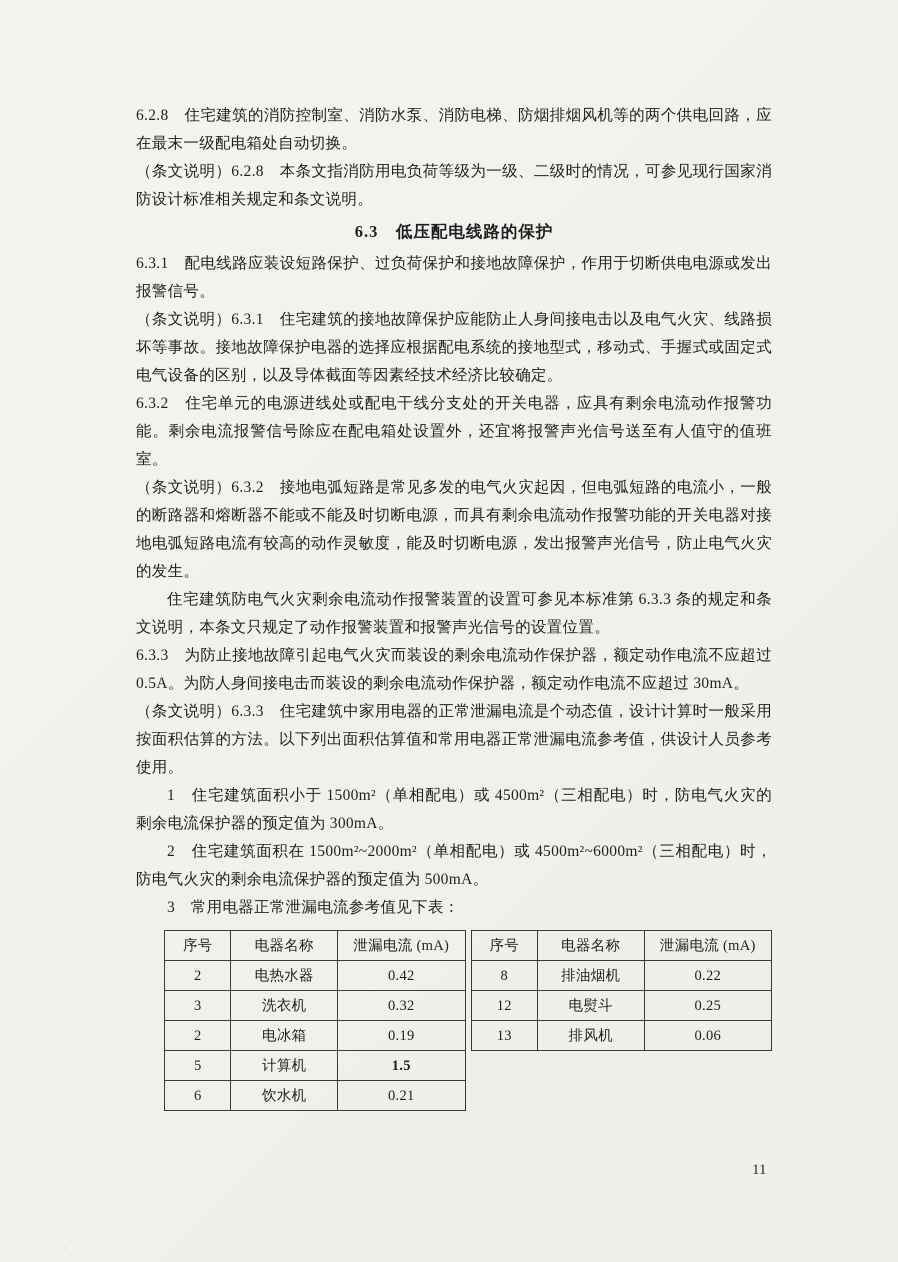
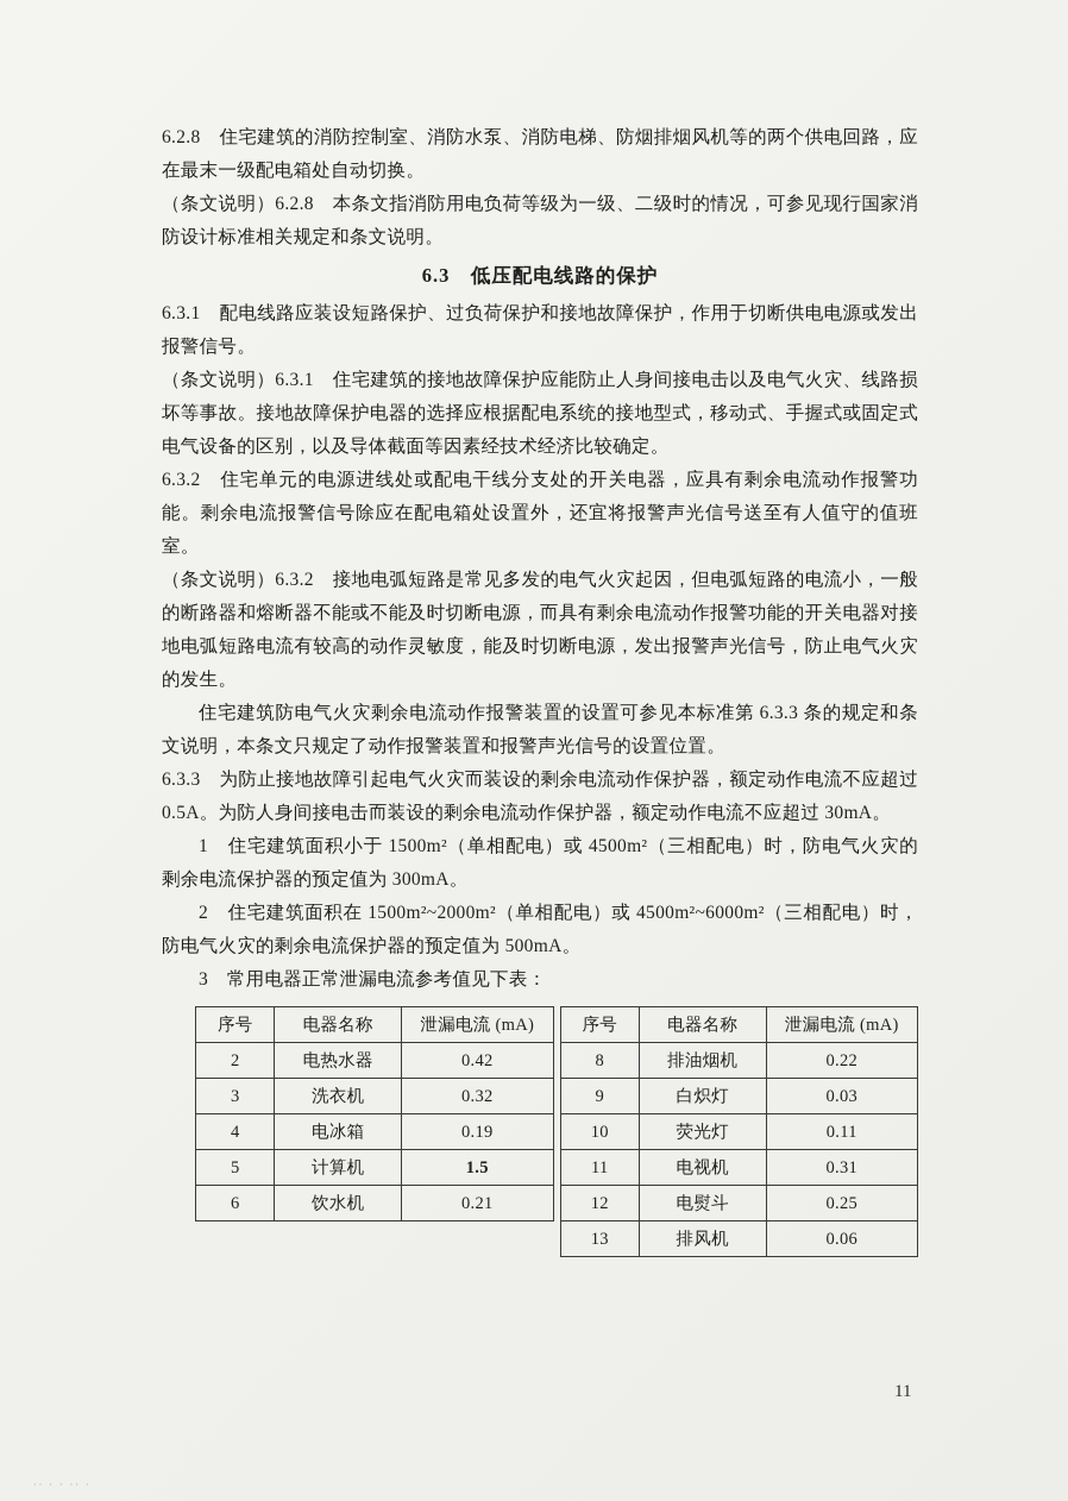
  6.2.8 住宅建筑的消防控制室、消防水泵、消防电梯、防烟排烟风机等的两个供电回路，应在最末一级配电箱处自动切换。
  （条文说明）6.2.8 本条文指消防用电负荷等级为一级、二级时的情况，可参见现行国家消防设计标准相关规定和条文说明。
  6.3 低压配电线路的保护
  6.3.1 配电线路应装设短路保护、过负荷保护和接地故障保护，作用于切断供电电源或发出报警信号。
  （条文说明）6.3.1 住宅建筑的接地故障保护应能防止人身间接电击以及电气火灾、线路损坏等事故。接地故障保护电器的选择应根据配电系统的接地型式，移动式、手握式或固定式电气设备的区别，以及导体截面等因素经技术经济比较确定。
  6.3.2 住宅单元的电源进线处或配电干线分支处的开关电器，应具有剩余电流动作报警功能。剩余电流报警信号除应在配电箱处设置外，还宜将报警声光信号送至有人值守的值班室。
  （条文说明）6.3.2 接地电弧短路是常见多发的电气火灾起因，但电弧短路的电流小，一般的断路器和熔断器不能或不能及时切断电源，而具有剩余电流动作报警功能的开关电器对接地电弧短路电流有较高的动作灵敏度，能及时切断电源，发出报警声光信号，防止电气火灾的发生。
  住宅建筑防电气火灾剩余电流动作报警装置的设置可参见本标准第 6.3.3 条的规定和条文说明，本条文只规定了动作报警装置和报警声光信号的设置位置。
  6.3.3 为防止接地故障引起电气火灾而装设的剩余电流动作保护器，额定动作电流不应超过 0.5A。为防人身间接电击而装设的剩余电流动作保护器，额定动作电流不应超过 30mA。
- （条文说明）6.3.3 住宅建筑中家用电器的正常泄漏电流是个动态值，设计计算时一般采用按面积估算的方法。以下列出面积估算值和常用电器正常泄漏电流参考值，供设计人员参考使用。
  1 住宅建筑面积小于 1500m²（单相配电）或 4500m²（三相配电）时，防电气火灾的剩余电流保护器的预定值为 300mA。
  2 住宅建筑面积在 1500m²~2000m²（单相配电）或 4500m²~6000m²（三相配电）时，防电气火灾的剩余电流保护器的预定值为 500mA。
  3 常用电器正常泄漏电流参考值见下表：
  序号	电器名称	泄漏电流 (mA)
  2	电热水器	0.42
  3	洗衣机	0.32
- 2	电冰箱	0.19
+ 4	电冰箱	0.19
  5	计算机	1.5
  6	饮水机	0.21
  序号	电器名称	泄漏电流 (mA)
  8	排油烟机	0.22
+ 9	白炽灯	0.03
+ 10	荧光灯	0.11
+ 11	电视机	0.31
  12	电熨斗	0.25
  13	排风机	0.06
  11
  ·· · · ·· ·
